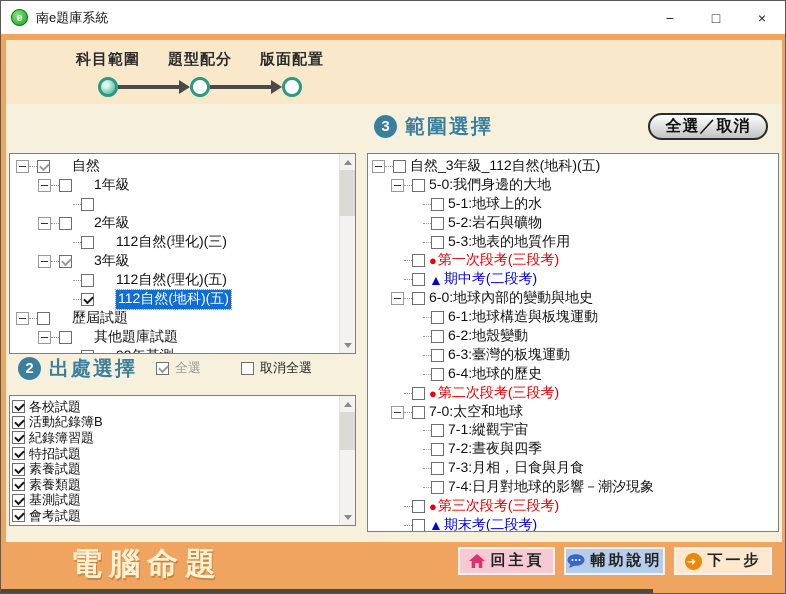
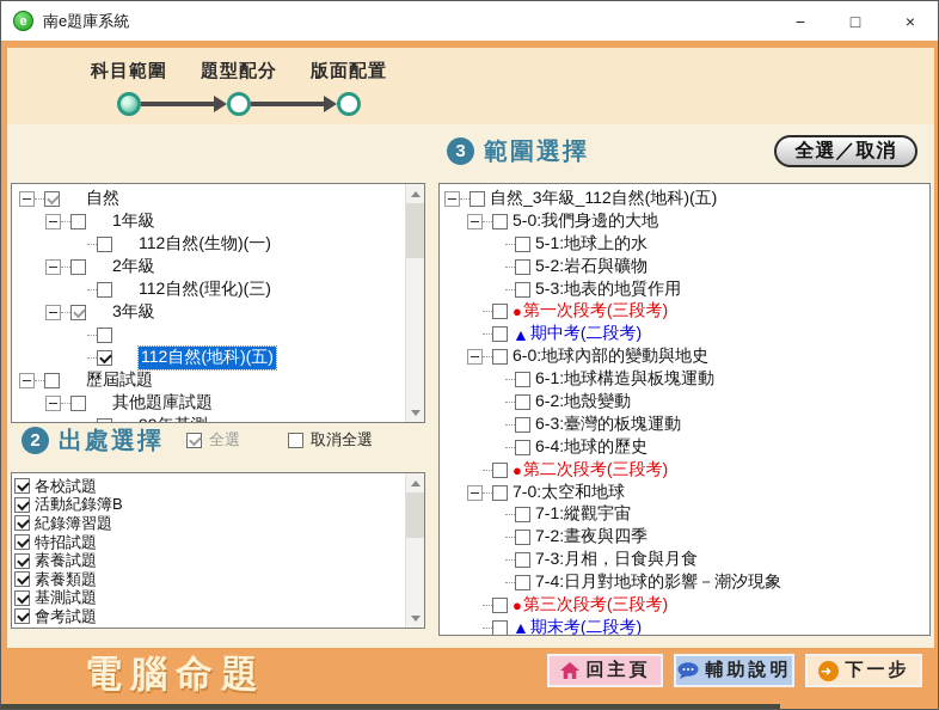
  e
  南e題庫系統
  −
  □
  ×
  科目範圍
  題型配分
  版面配置
  自然
  1年級
+ 112自然(生物)(一)
  2年級
  112自然(理化)(三)
  3年級
- 112自然(理化)(五)
  112自然(地科)(五)
  歷屆試題
  其他題庫試題
  2
  出處選擇
  全選
  取消全選
  各校試題
  活動紀錄簿B
  紀錄簿習題
  特招試題
  素養試題
  素養類題
  基測試題
  會考試題
  3
  範圍選擇
  全選／取消
  自然_3年級_112自然(地科)(五)
  5-0:我們身邊的大地
  5-1:地球上的水
  5-2:岩石與礦物
  5-3:地表的地質作用
  ●
  第一次段考(三段考)
  ▲
  期中考(二段考)
  6-0:地球內部的變動與地史
  6-1:地球構造與板塊運動
  6-2:地殼變動
  6-3:臺灣的板塊運動
  6-4:地球的歷史
  ●
  第二次段考(三段考)
  7-0:太空和地球
  7-1:縱觀宇宙
  7-2:晝夜與四季
  7-3:月相，日食與月食
  7-4:日月對地球的影響－潮汐現象
  ●
  第三次段考(三段考)
  ▲
  期末考(二段考)
  電腦命題
  回主頁
  輔助說明
  ➜
  下一步
